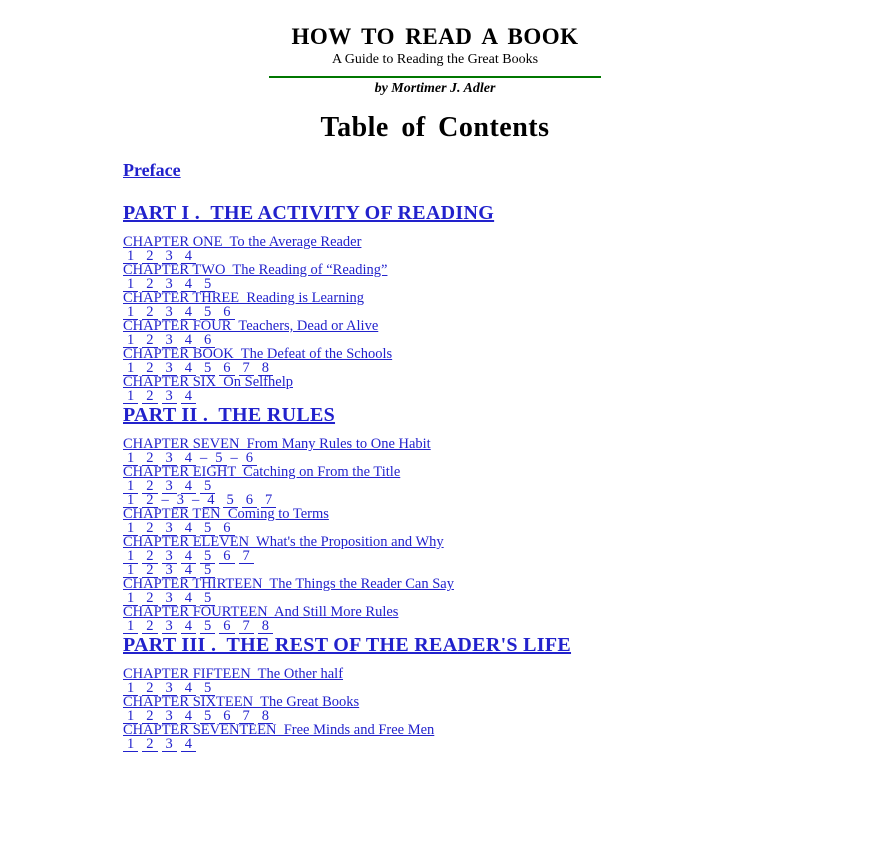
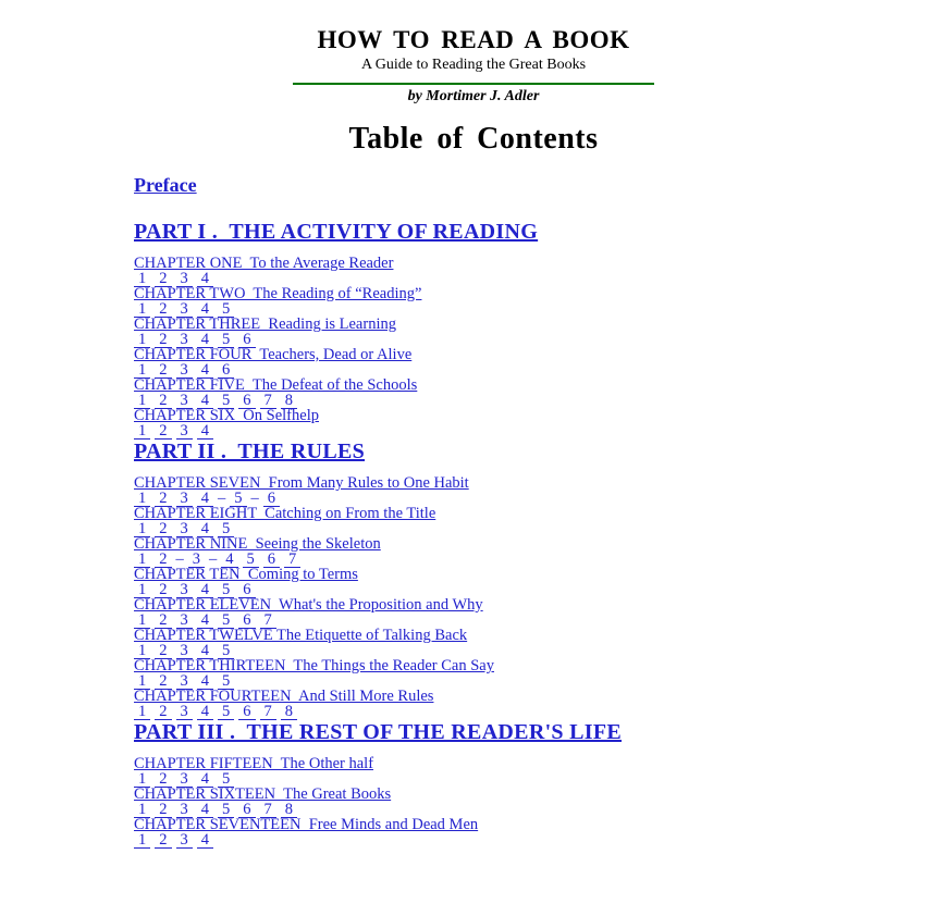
  HOW TO READ A BOOK
  A Guide to Reading the Great Books
  by Mortimer J. Adler
  Table of Contents
  Preface
  PART I . THE ACTIVITY OF READING
  CHAPTER ONE To the Average Reader
  1 2 3 4
  CHAPTER TWO The Reading of “Reading”
  1 2 3 4 5
  CHAPTER THREE Reading is Learning
  1 2 3 4 5 6
  CHAPTER FOUR Teachers, Dead or Alive
  1 2 3 4 6
- CHAPTER BOOK The Defeat of the Schools
+ CHAPTER FIVE The Defeat of the Schools
  1 2 3 4 5 6 7 8
  CHAPTER SIX On Selfhelp
  1 2 3 4
  PART II . THE RULES
  CHAPTER SEVEN From Many Rules to One Habit
  1 2 3 4 – 5 – 6
  CHAPTER EIGHT Catching on From the Title
  1 2 3 4 5
+ CHAPTER NINE Seeing the Skeleton
  1 2 – 3 – 4 5 6 7
  CHAPTER TEN Coming to Terms
  1 2 3 4 5 6
  CHAPTER ELEVEN What's the Proposition and Why
  1 2 3 4 5 6 7
+ CHAPTER TWELVE The Etiquette of Talking Back
  1 2 3 4 5
  CHAPTER THIRTEEN The Things the Reader Can Say
  1 2 3 4 5
  CHAPTER FOURTEEN And Still More Rules
  1 2 3 4 5 6 7 8
  PART III . THE REST OF THE READER'S LIFE
  CHAPTER FIFTEEN The Other half
  1 2 3 4 5
  CHAPTER SIXTEEN The Great Books
  1 2 3 4 5 6 7 8
- CHAPTER SEVENTEEN Free Minds and Free Men
+ CHAPTER SEVENTEEN Free Minds and Dead Men
  1 2 3 4
